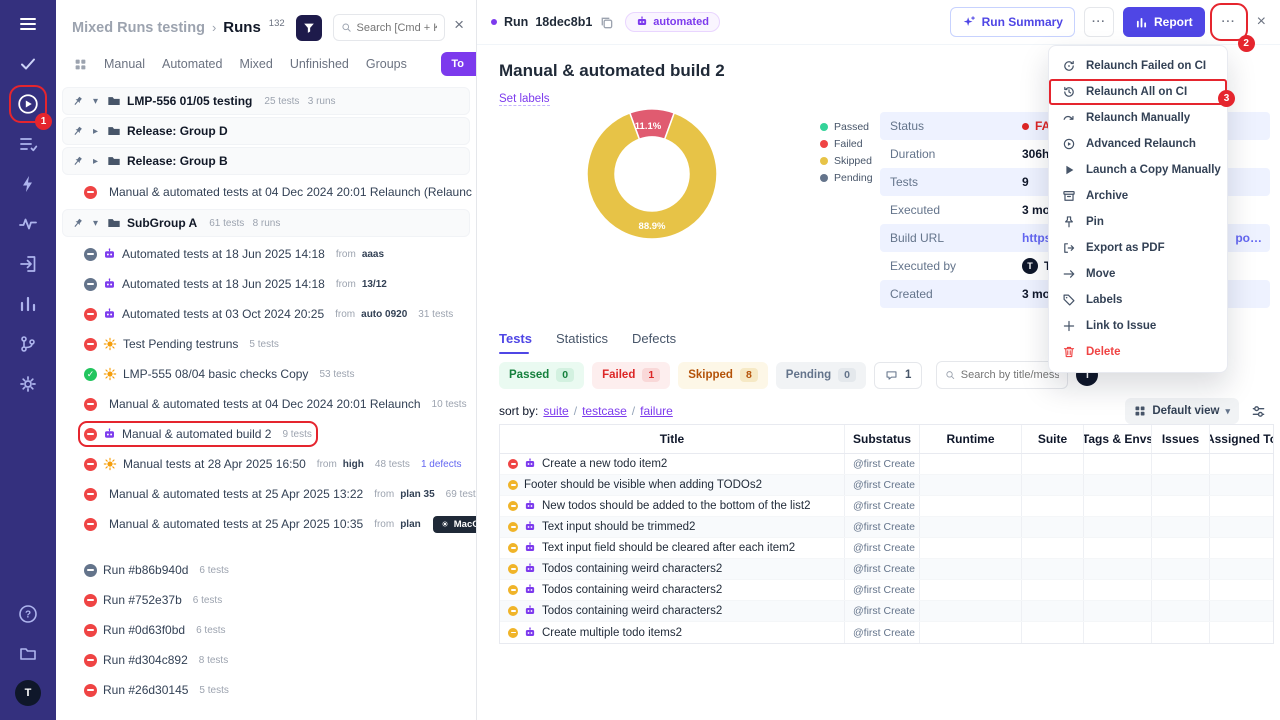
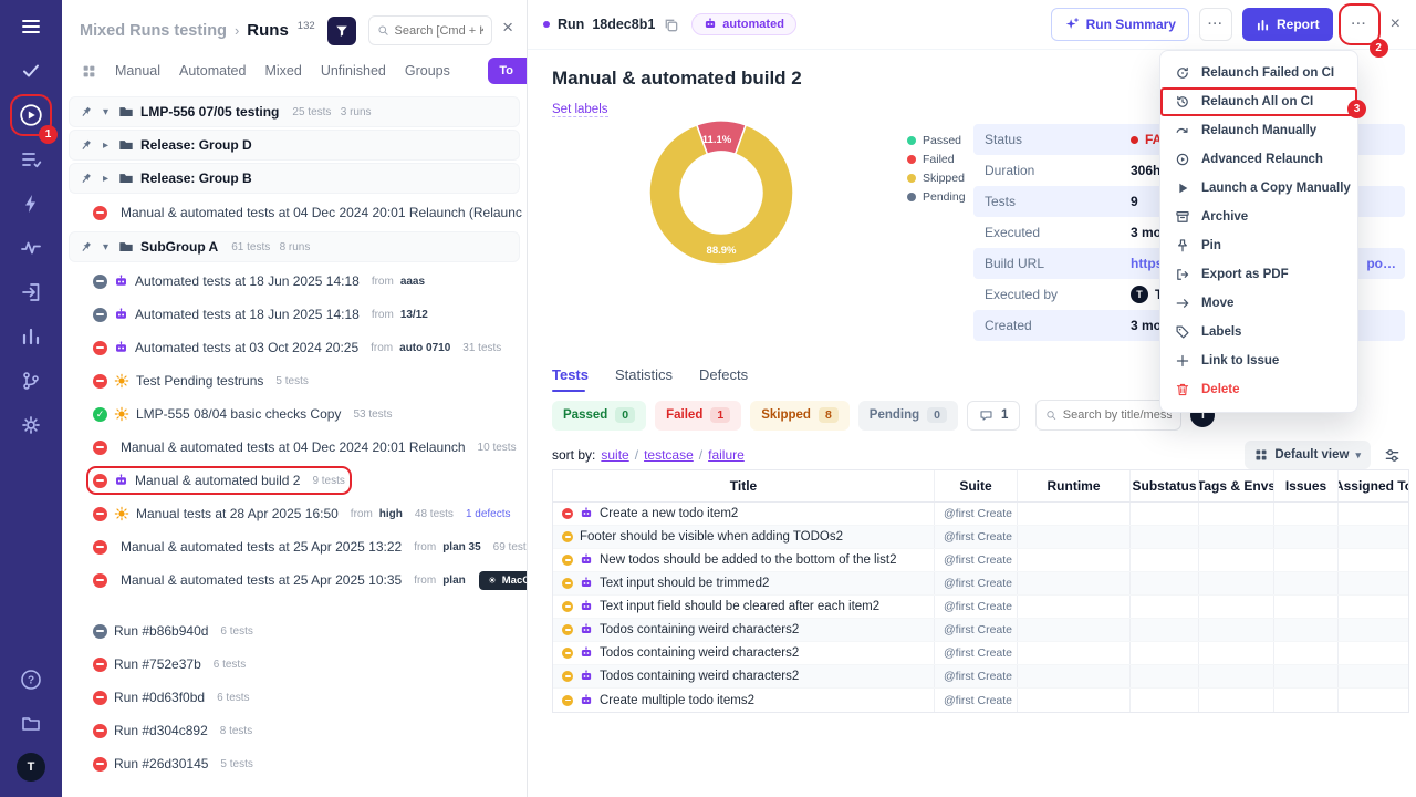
  1
  ?
  T
  Mixed Runs testing
  ›
  Runs
  132
  Search [Cmd + K
  ×
  Manual
  Automated
  Mixed
  Unfinished
  Groups
  To
  ▾
- LMP-556 01/05 testing
+ LMP-556 07/05 testing
  25 tests 3 runs
  ▸
  Release: Group D
  ▸
  Release: Group B
  Manual & automated tests at 04 Dec 2024 20:01 Relaunch (Relaunc
  ▾
  SubGroup A
  61 tests 8 runs
  Automated tests at 18 Jun 2025 14:18
  from
  aaas
  Automated tests at 18 Jun 2025 14:18
  from
  13/12
  Automated tests at 03 Oct 2024 20:25
  from
- auto 0920
+ auto 0710
  31 tests
  Test Pending testruns
  5 tests
  LMP-555 08/04 basic checks Copy
  53 tests
  Manual & automated tests at 04 Dec 2024 20:01 Relaunch
  10 tests
  Manual & automated build 2
  9 tests
  Manual tests at 28 Apr 2025 16:50
  from
  high
  48 tests
  1 defects
  Manual & automated tests at 25 Apr 2025 13:22
  from
  plan 35
  69 test
  Manual & automated tests at 25 Apr 2025 10:35
  from
  plan
  MacO
  Run #b86b940d
  6 tests
  Run #752e37b
  6 tests
  Run #0d63f0bd
  6 tests
  Run #d304c892
  8 tests
  Run #26d30145
  5 tests
  Run
  18dec8b1
  automated
  Run Summary
  ···
  Report
  ···
  2
  ×
  Manual & automated build 2
  Set labels
  11.1%
  88.9%
  Passed
  Failed
  Skipped
  Pending
  Status
  Duration
  306h
  Tests
  9
  Executed
  3 mo
  Build URL
  po…
  Executed by
  T
  Created
  3 mo
  Relaunch Failed on CI
  Relaunch All on CI
  3
  Relaunch Manually
  Advanced Relaunch
  Launch a Copy Manually
  Archive
  Pin
  Export as PDF
  Move
  Labels
  Link to Issue
  Delete
  Tests
  Statistics
  Defects
  Passed
  0
  Failed
  1
  Skipped
  8
  Pending
  0
  1
  Search by title/mess
  T
  sort by:
  suite
  /
  testcase
  /
  failure
  Default view
  ▾
  Title
- Substatus
+ Suite
  Runtime
- Suite
+ Substatus
  Tags & Envs
  Issues
  Assigned T
  Create a new todo item2
  @first Create
  Footer should be visible when adding TODOs2
  @first Create
  New todos should be added to the bottom of the list2
  @first Create
  Text input should be trimmed2
  @first Create
  Text input field should be cleared after each item2
  @first Create
  Todos containing weird characters2
  @first Create
  Todos containing weird characters2
  @first Create
  Todos containing weird characters2
  @first Create
  Create multiple todo items2
  @first Create
